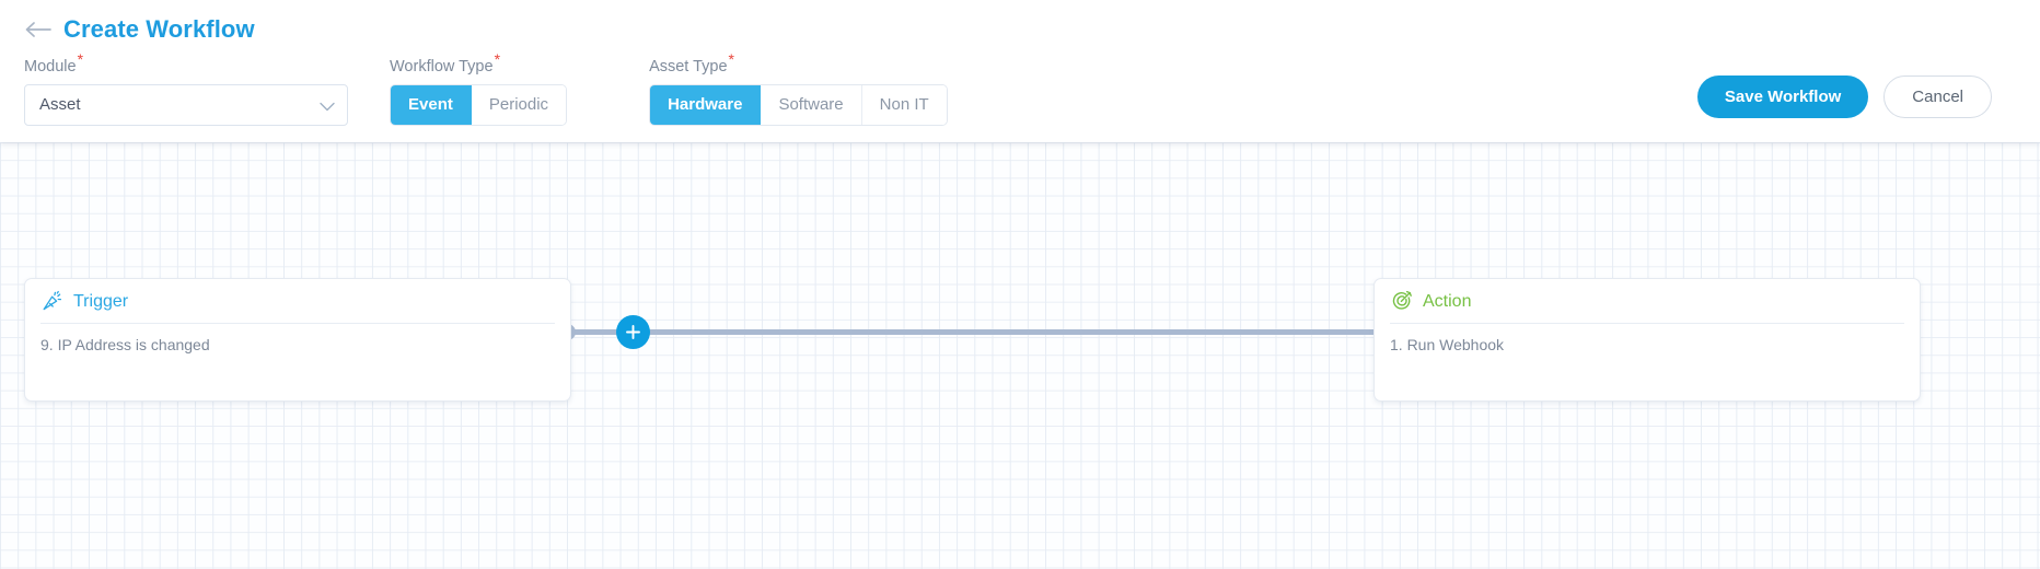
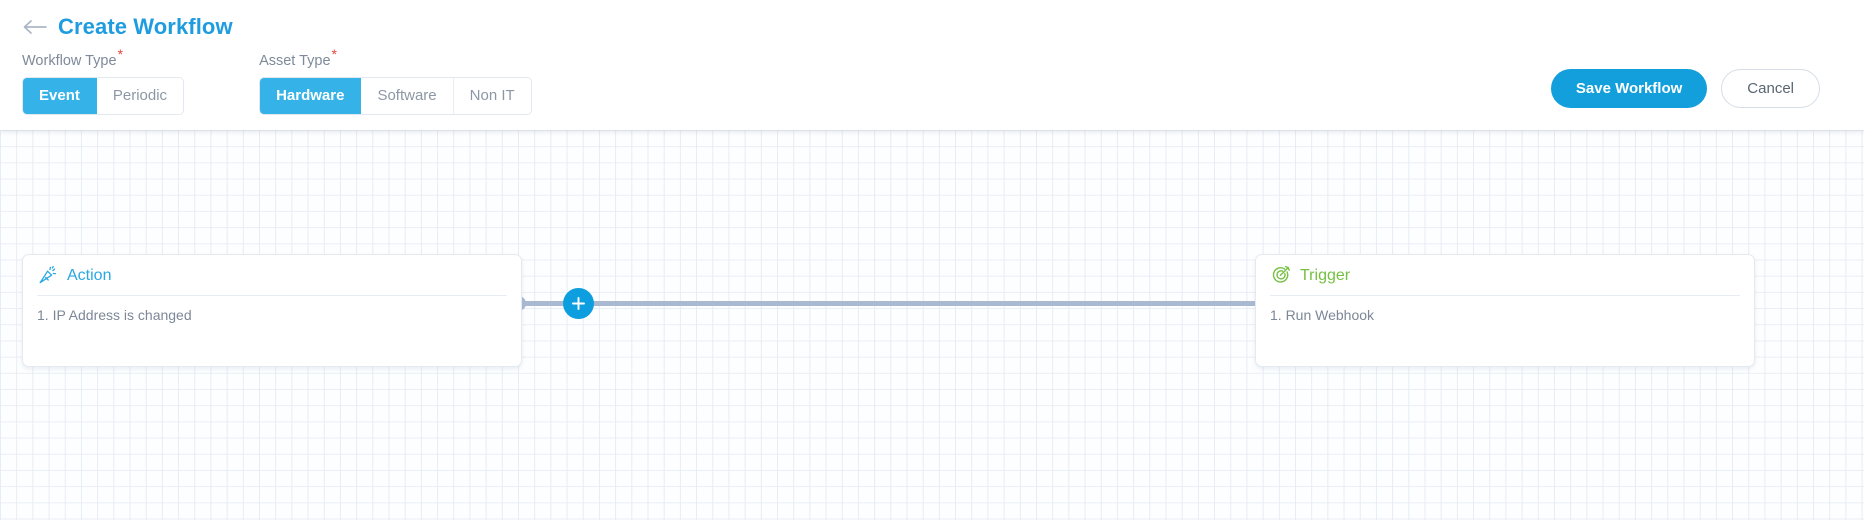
  Create Workflow
- Module*
- Asset
  Workflow Type*
  Event
  Periodic
  Asset Type*
  Hardware
  Software
  Non IT
  Save Workflow
  Cancel
- Trigger
+ Action
- 9. IP Address is changed
+ 1. IP Address is changed
- Action
+ Trigger
  1. Run Webhook
